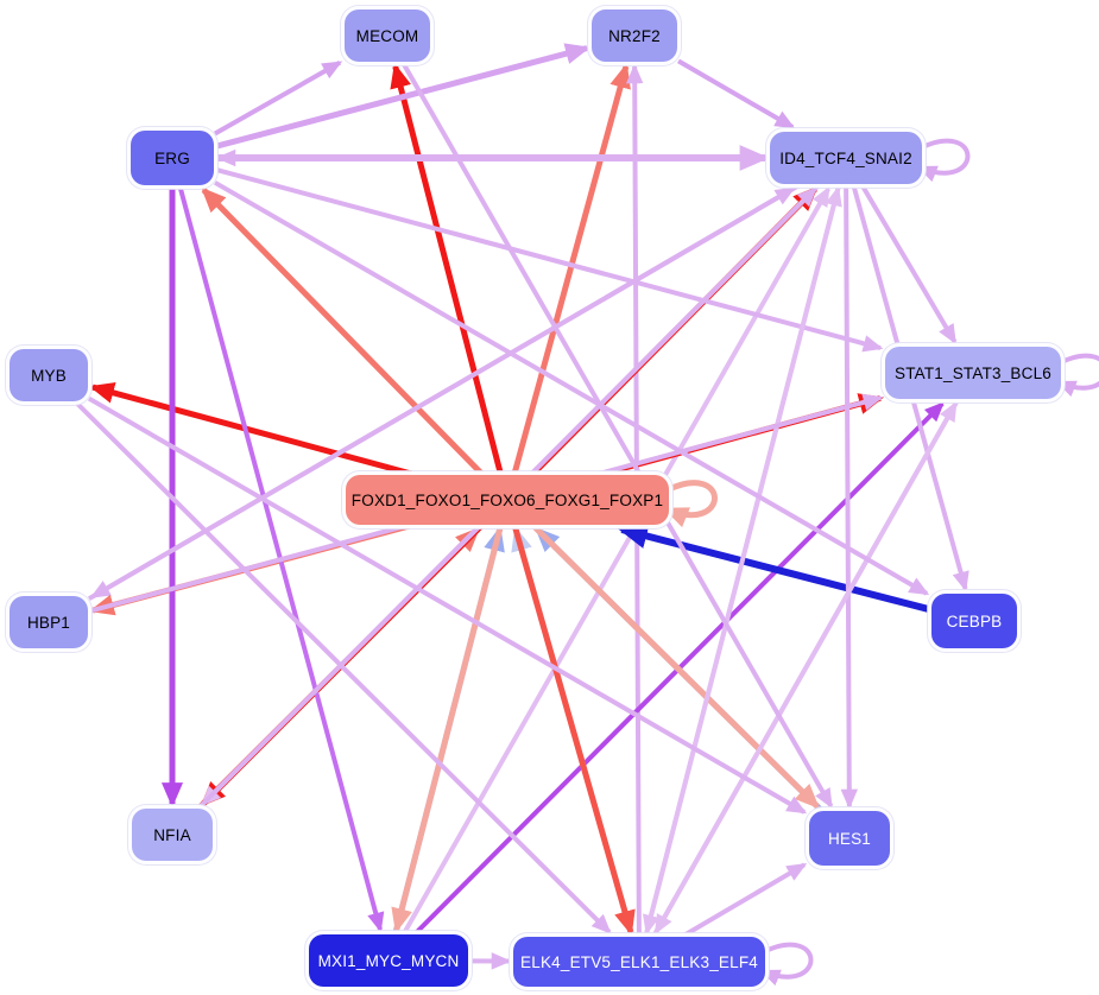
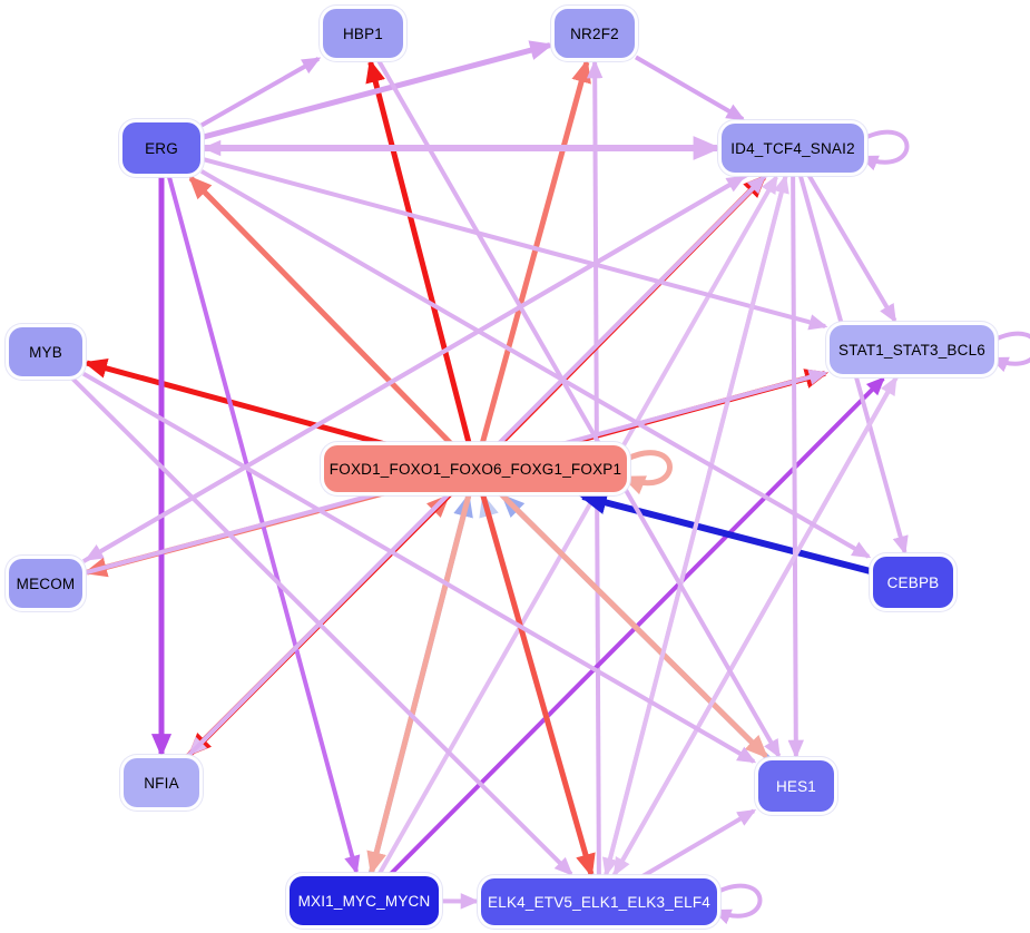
- MECOM
+ HBP1
  NR2F2
  ERG
  ID4_TCF4_SNAI2
  MYB
  STAT1_STAT3_BCL6
  FOXD1_FOXO1_FOXO6_FOXG1_FOXP1
- HBP1
+ MECOM
  CEBPB
  NFIA
  HES1
  MXI1_MYC_MYCN
  ELK4_ETV5_ELK1_ELK3_ELF4
